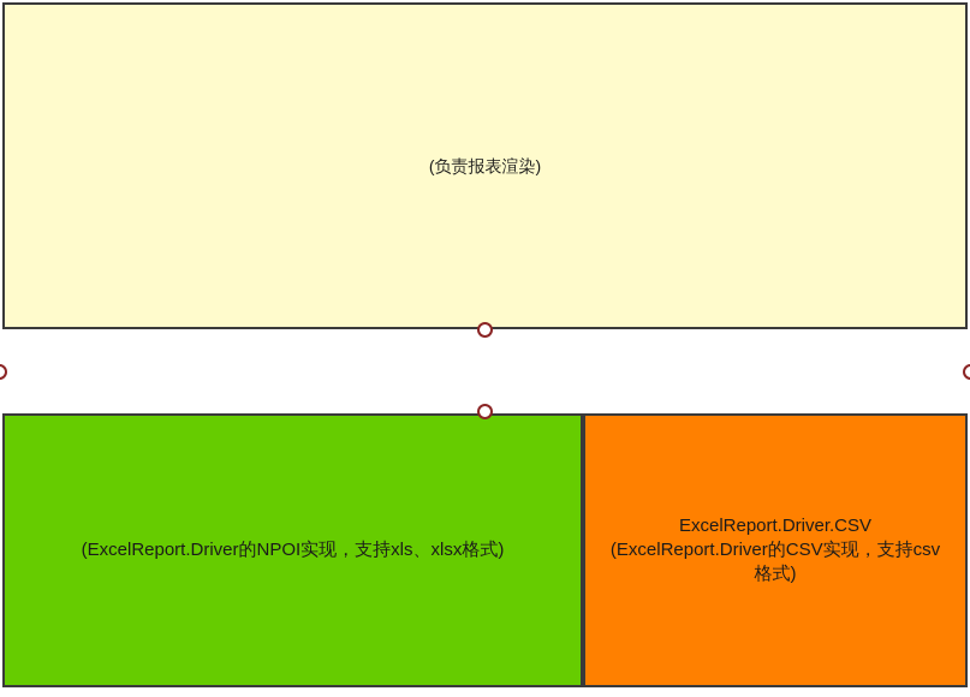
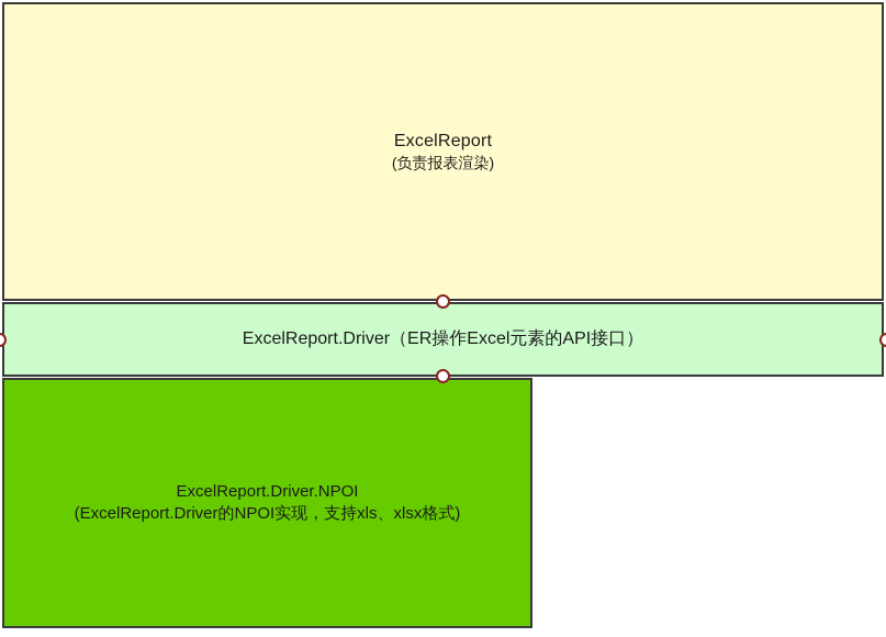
+ ExcelReport
  (负责报表渲染)
+ ExcelReport.Driver（ER操作Excel元素的API接口）
+ ExcelReport.Driver.NPOI
  (ExcelReport.Driver的NPOI实现，支持xls、xlsx格式)
- ExcelReport.Driver.CSV
- (ExcelReport.Driver的CSV实现，支持csv格式)
